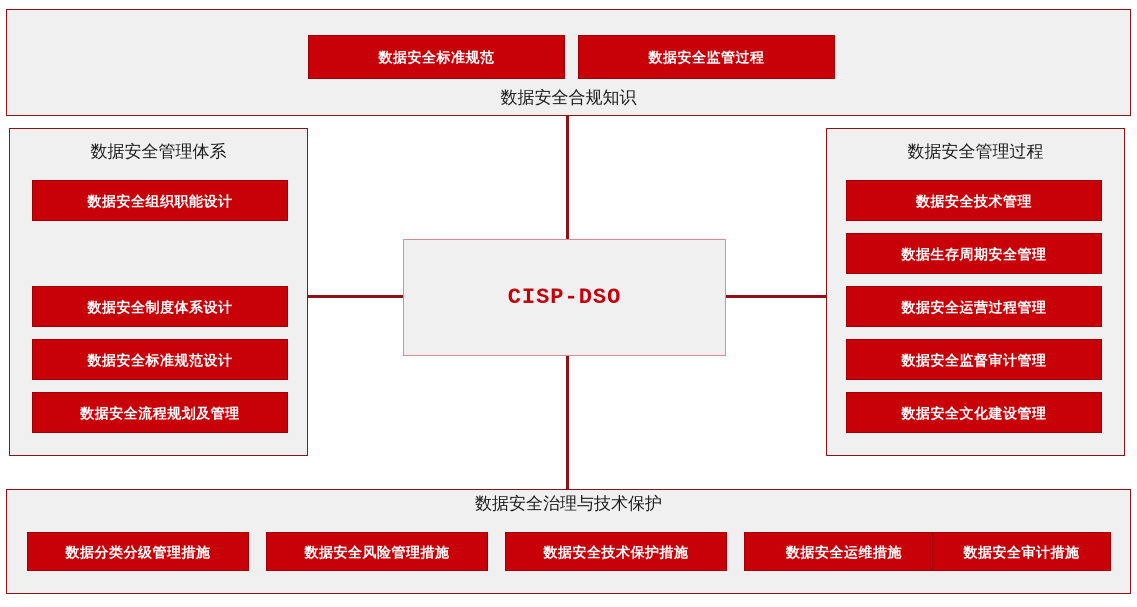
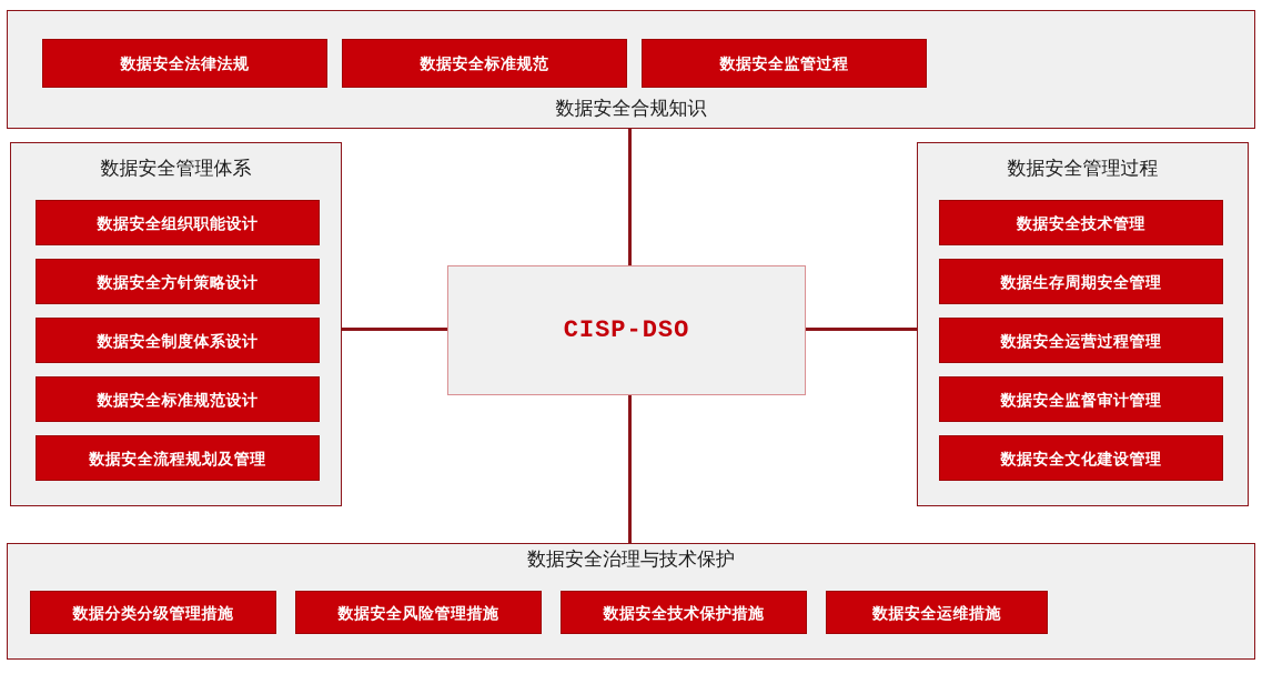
+ 数据安全法律法规
  数据安全标准规范
  数据安全监管过程
  数据安全合规知识
  数据安全管理体系
  数据安全组织职能设计
+ 数据安全方针策略设计
  数据安全制度体系设计
  数据安全标准规范设计
  数据安全流程规划及管理
  数据安全管理过程
  数据安全技术管理
  数据生存周期安全管理
  数据安全运营过程管理
  数据安全监督审计管理
  数据安全文化建设管理
  数据安全治理与技术保护
  数据分类分级管理措施
  数据安全风险管理措施
  数据安全技术保护措施
  数据安全运维措施
- 数据安全审计措施
  CISP-DSO
